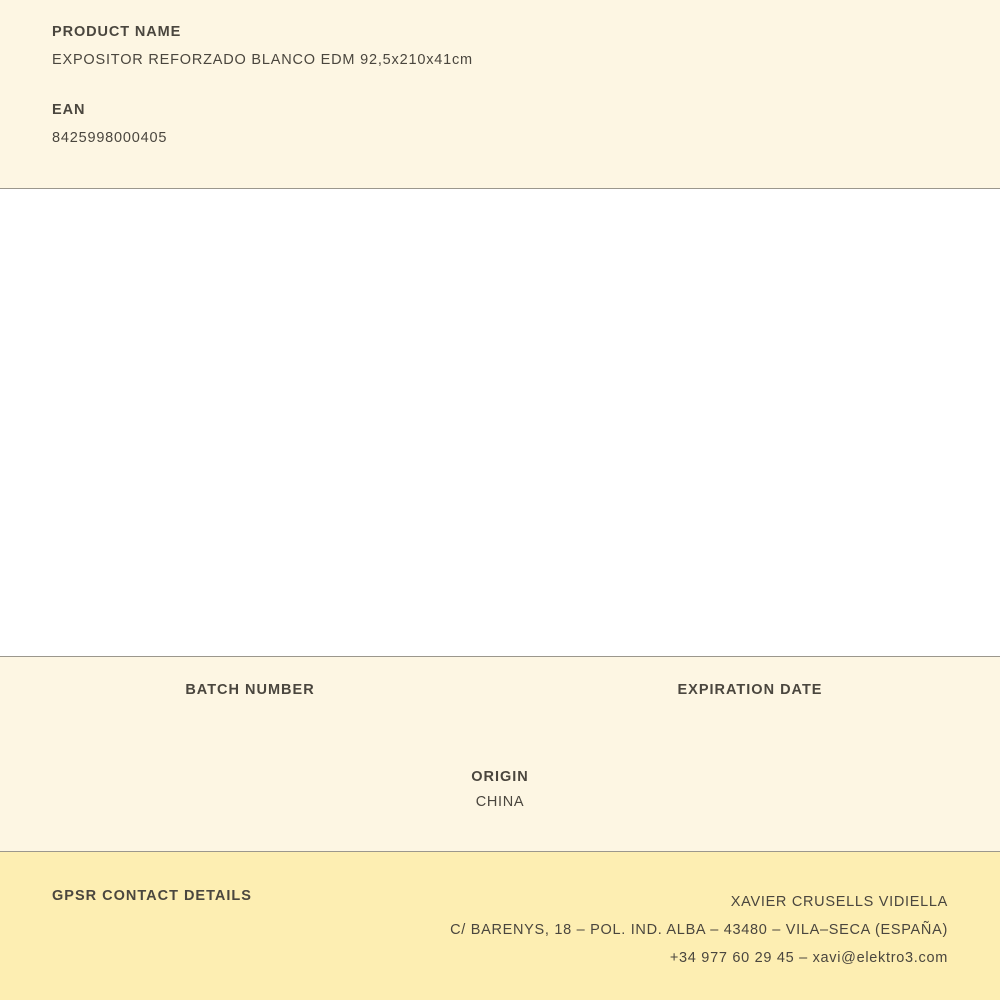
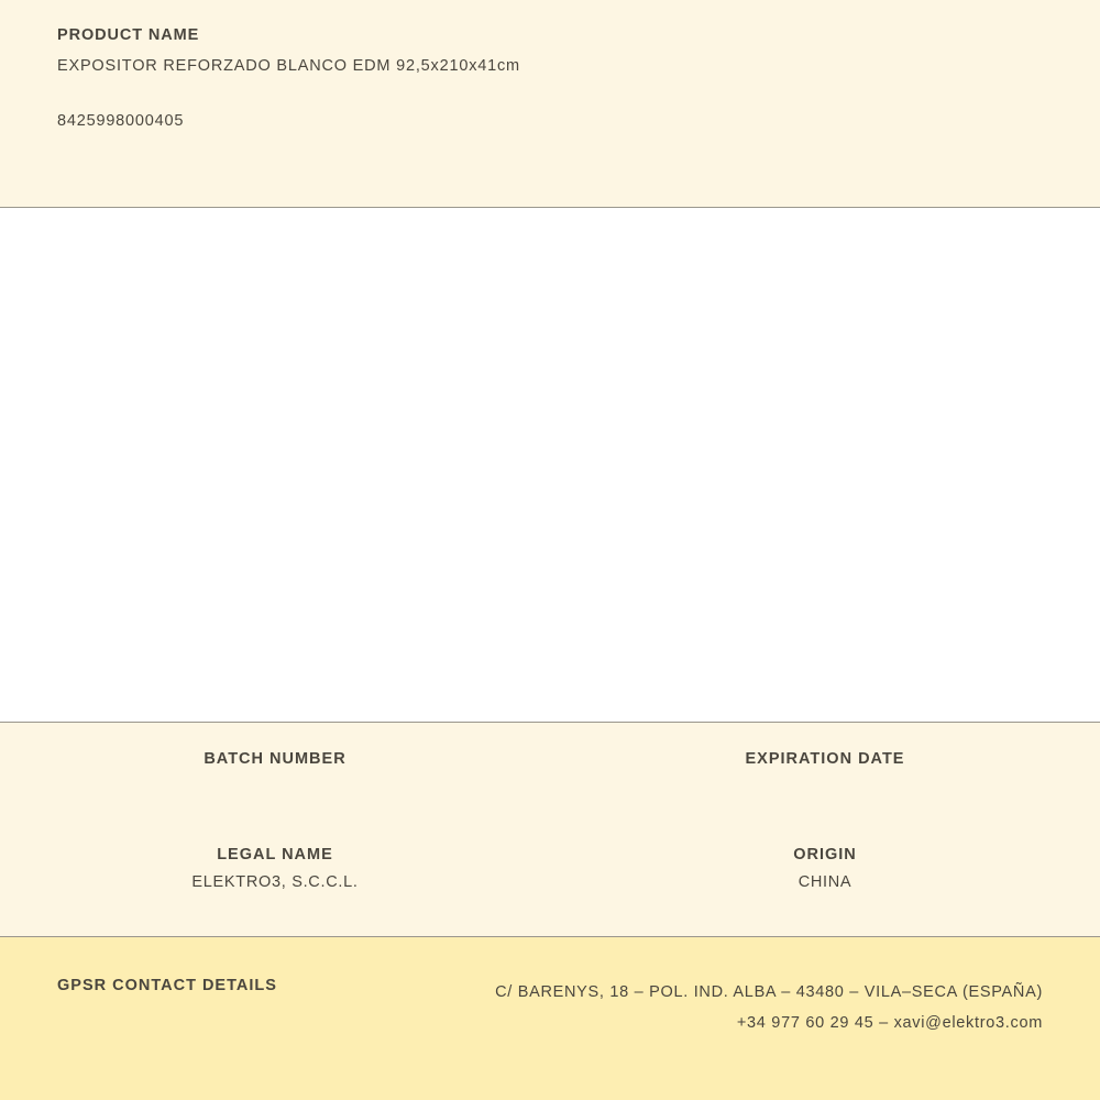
  PRODUCT NAME
  EXPOSITOR REFORZADO BLANCO EDM 92,5x210x41cm
- EAN
  8425998000405
  BATCH NUMBER
  EXPIRATION DATE
+ LEGAL NAME
+ ELEKTRO3, S.C.C.L.
  ORIGIN
  CHINA
  GPSR CONTACT DETAILS
- XAVIER CRUSELLS VIDIELLA
  C/ BARENYS, 18 – POL. IND. ALBA – 43480 – VILA–SECA (ESPAÑA)
  +34 977 60 29 45 – xavi@elektro3.com
